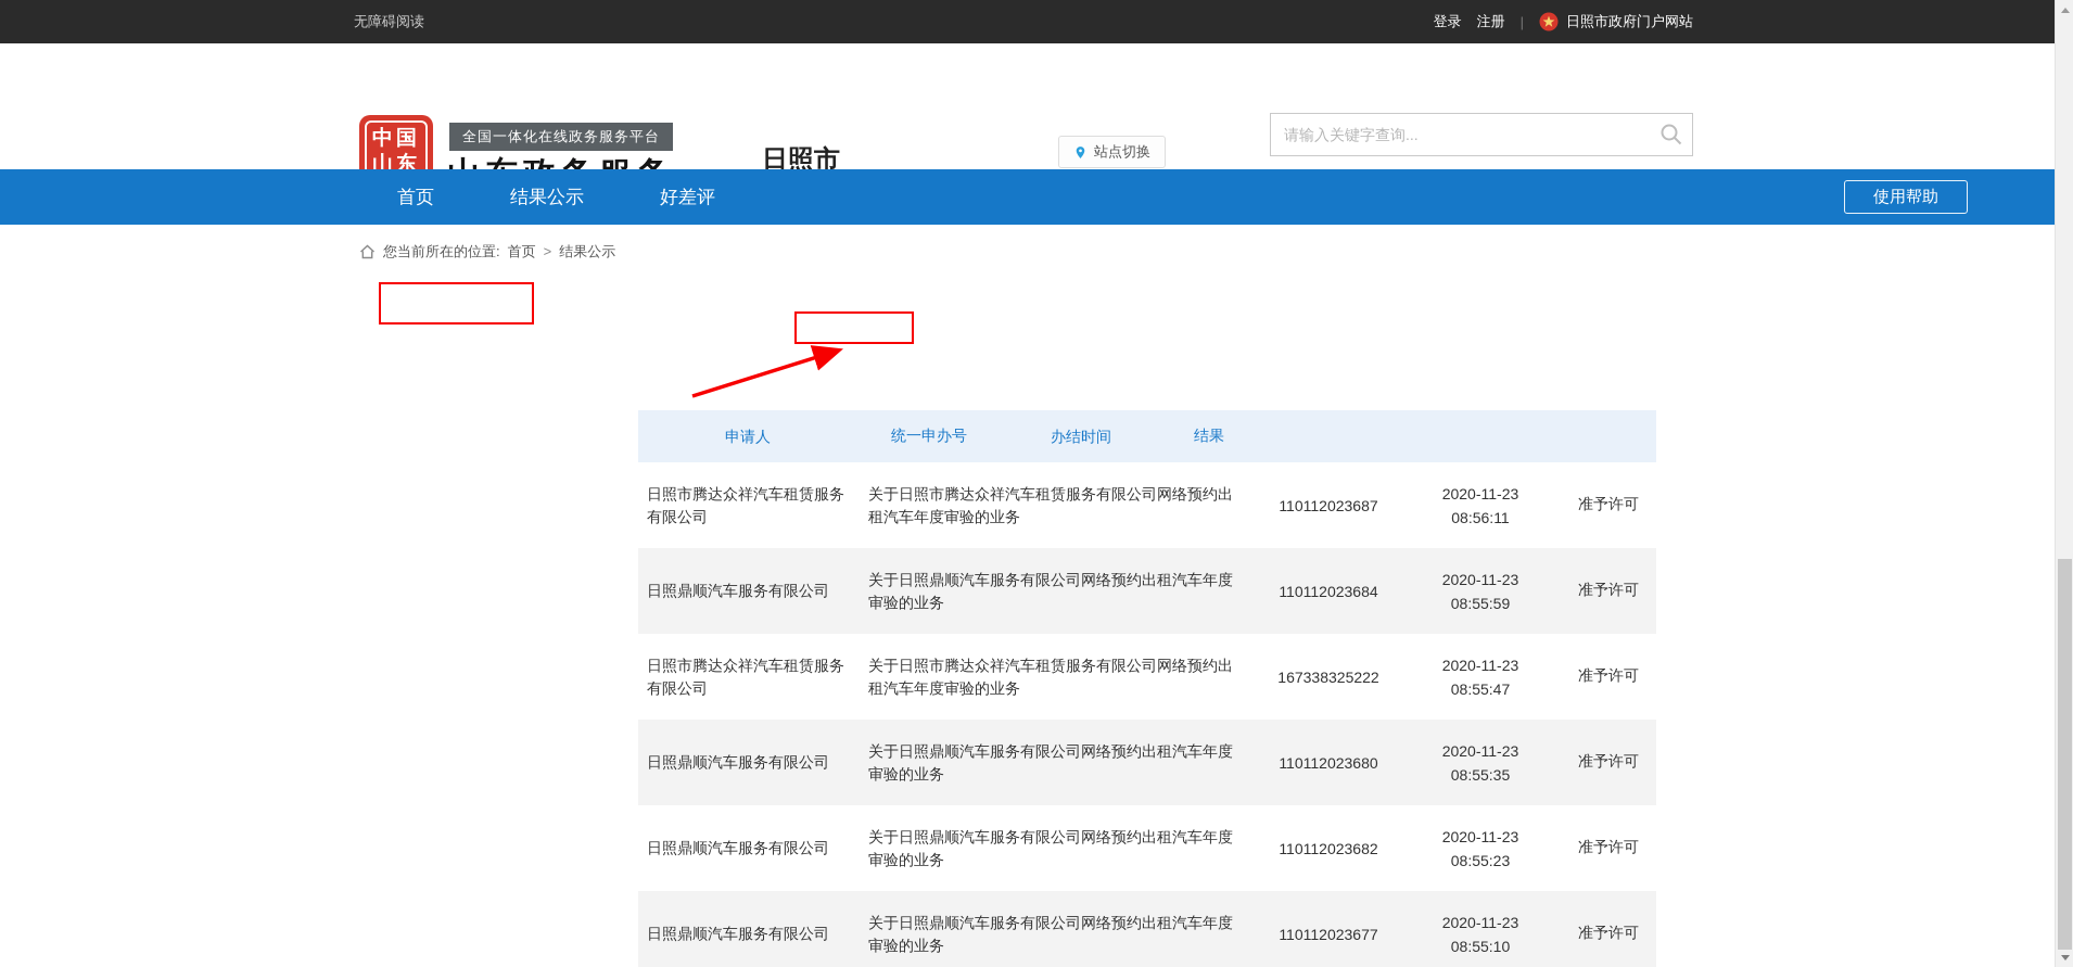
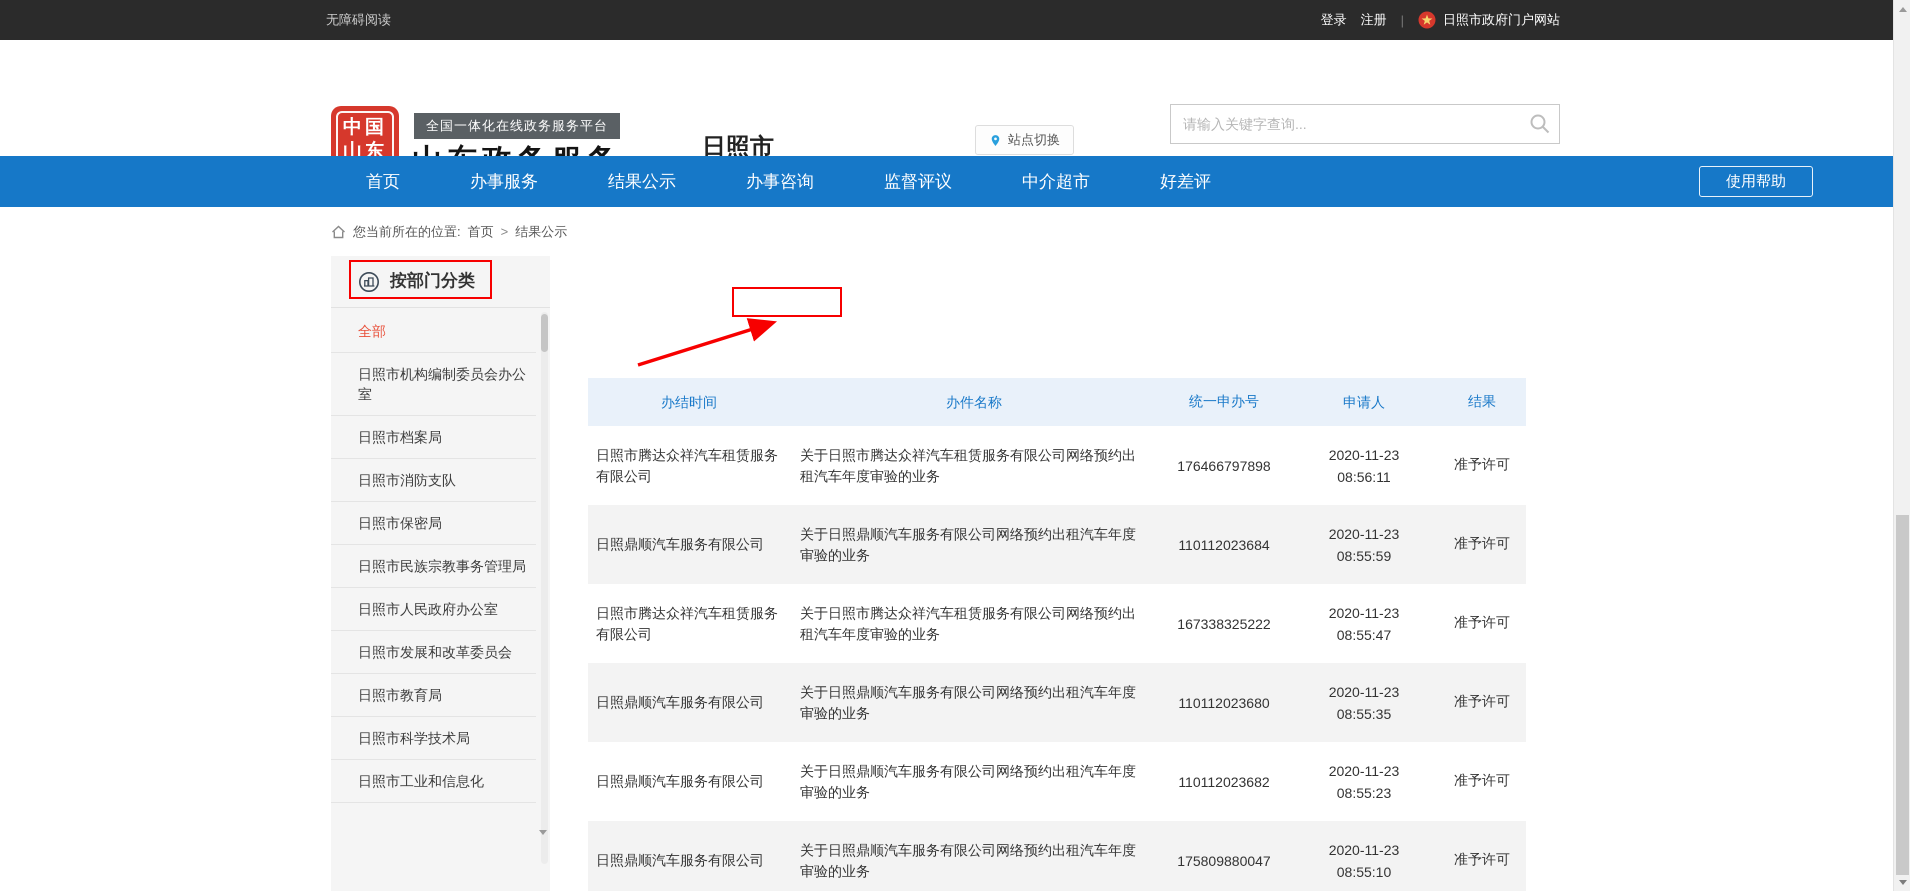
  无障碍阅读
  登录
  注册
  |
  日照市政府门户网站
  中国
  山东
  全国一体化在线政务服务平台
  日照市
  站点切换
  请输入关键字查询...
  首页
+ 办事服务
  结果公示
+ 办事咨询
+ 监督评议
+ 中介超市
  好差评
  使用帮助
  您当前所在的位置:
  首页
  >
  结果公示
+ 按部门分类
+ 全部
+ 日照市机构编制委员会办公室
+ 日照市档案局
+ 日照市消防支队
+ 日照市保密局
+ 日照市民族宗教事务管理局
+ 日照市人民政府办公室
+ 日照市发展和改革委员会
+ 日照市教育局
+ 日照市科学技术局
+ 日照市工业和信息化
- 申请人
+ 办结时间
+ 办件名称
  统一申办号
- 办结时间
+ 申请人
  结果
  日照市腾达众祥汽车租赁服务有限公司
  关于日照市腾达众祥汽车租赁服务有限公司网络预约出租汽车年度审验的业务
- 110112023687
+ 176466797898
  2020-11-23
  08:56:11
  准予许可
  日照鼎顺汽车服务有限公司
  关于日照鼎顺汽车服务有限公司网络预约出租汽车年度审验的业务
  110112023684
  2020-11-23
  08:55:59
  准予许可
  日照市腾达众祥汽车租赁服务有限公司
  关于日照市腾达众祥汽车租赁服务有限公司网络预约出租汽车年度审验的业务
  167338325222
  2020-11-23
  08:55:47
  准予许可
  日照鼎顺汽车服务有限公司
  关于日照鼎顺汽车服务有限公司网络预约出租汽车年度审验的业务
  110112023680
  2020-11-23
  08:55:35
  准予许可
  日照鼎顺汽车服务有限公司
  关于日照鼎顺汽车服务有限公司网络预约出租汽车年度审验的业务
  110112023682
  2020-11-23
  08:55:23
  准予许可
  日照鼎顺汽车服务有限公司
  关于日照鼎顺汽车服务有限公司网络预约出租汽车年度审验的业务
- 110112023677
+ 175809880047
  2020-11-23
  08:55:10
  准予许可
